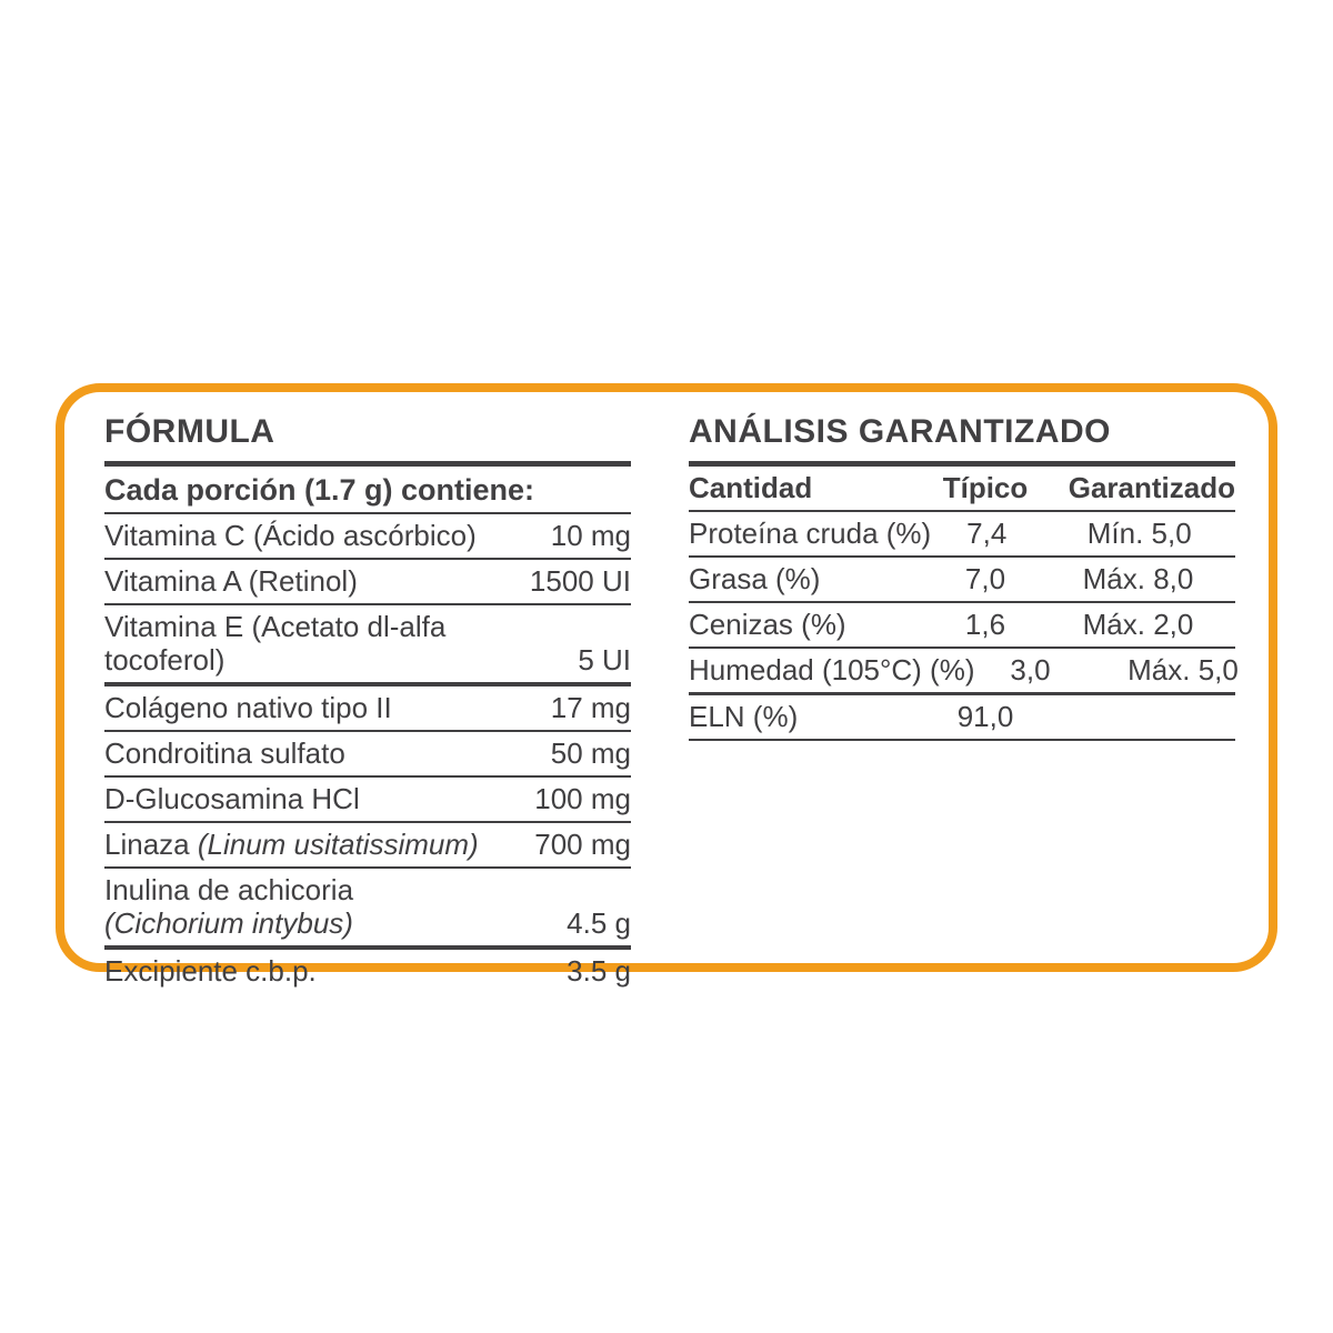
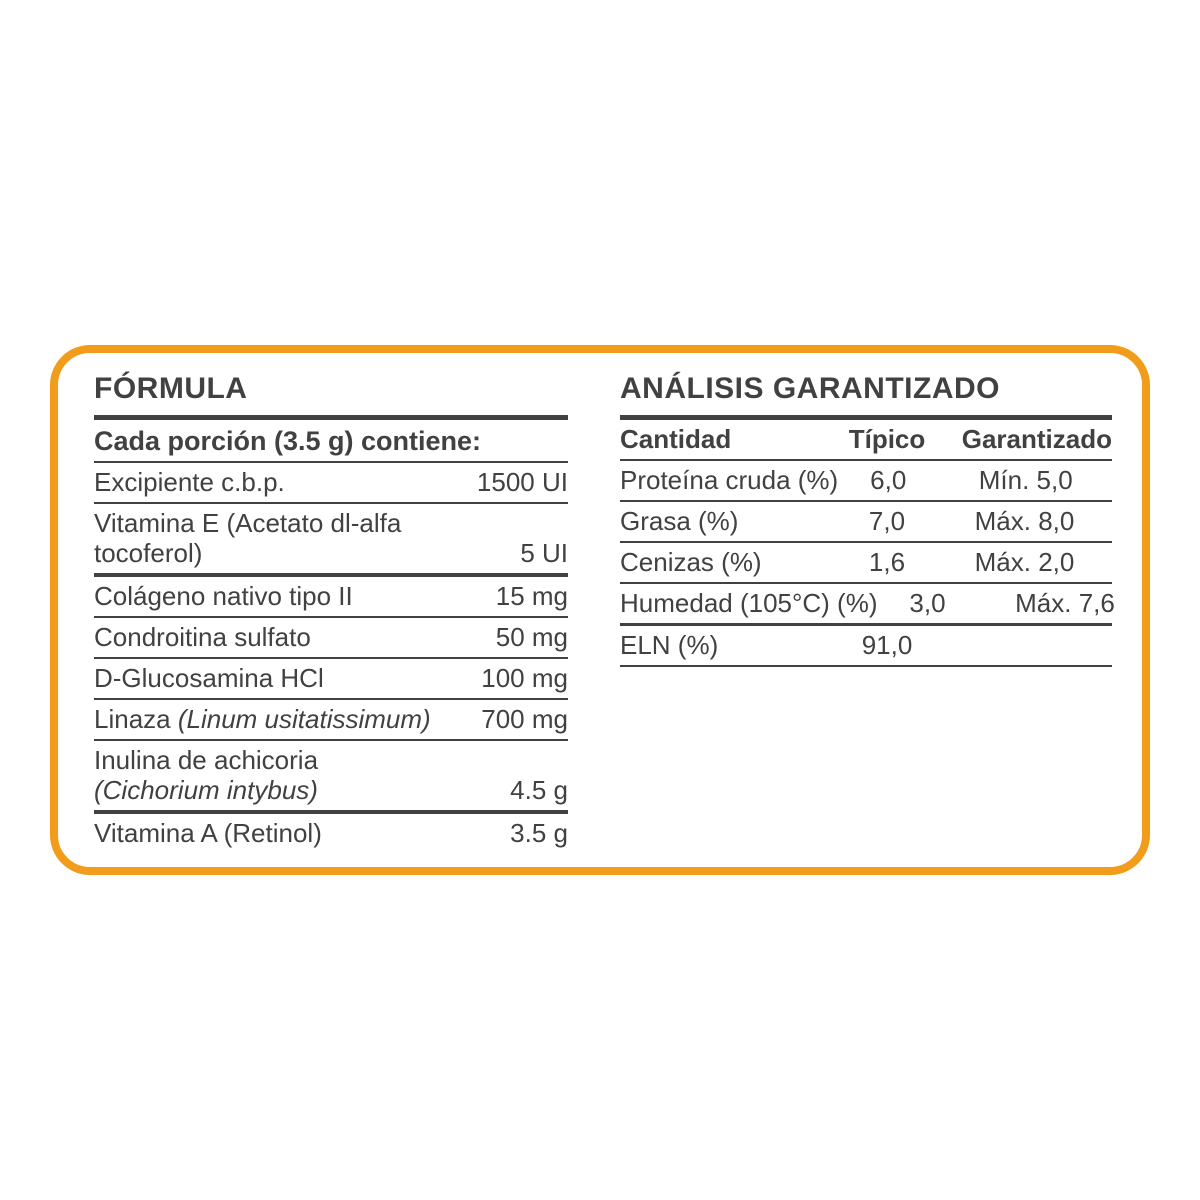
  FÓRMULA
- Cada porción (1.7 g) contiene:
+ Cada porción (3.5 g) contiene:
- Vitamina C (Ácido ascórbico)
- 10 mg
- Vitamina A (Retinol)
+ Excipiente c.b.p.
  1500 UI
  Vitamina E (Acetato dl-alfa tocoferol)
  5 UI
  Colágeno nativo tipo II
- 17 mg
+ 15 mg
  Condroitina sulfato
  50 mg
  D-Glucosamina HCl
  100 mg
  Linaza (Linum usitatissimum)
  700 mg
  Inulina de achicoria
  (Cichorium intybus)
  4.5 g
- Excipiente c.b.p.
+ Vitamina A (Retinol)
  3.5 g
  ANÁLISIS GARANTIZADO
  Cantidad
  Típico
  Garantizado
  Proteína cruda (%)
- 7,4
+ 6,0
  Mín. 5,0
  Grasa (%)
  7,0
  Máx. 8,0
  Cenizas (%)
  1,6
  Máx. 2,0
  Humedad (105°C) (%)
  3,0
- Máx. 5,0
+ Máx. 7,6
  ELN (%)
  91,0
